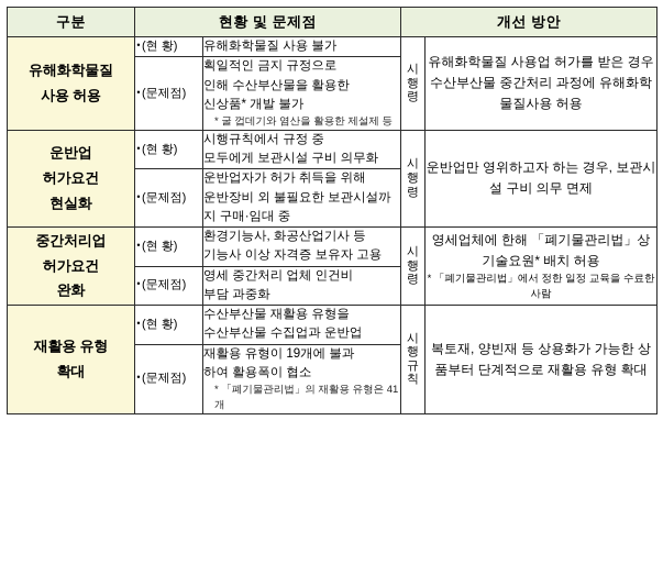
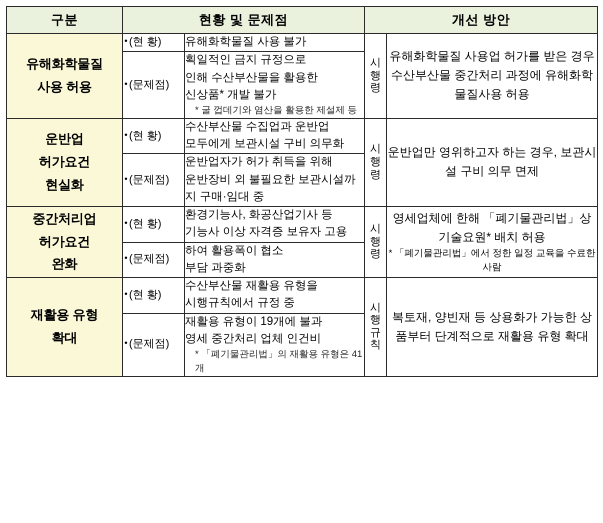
  구분	현황 및 문제점	개선 방안
  유해화학물질사용 허용	• (현 황)	유해화학물질 사용 불가	시행령	유해화학물질 사용업 허가를 받은 경우 수산부산물 중간처리 과정에 유해화학물질사용 허용
  • (문제점)	획일적인 금지 규정으로 인해 수산부산물을 활용한 신상품* 개발 불가 * 굴 껍데기와 염산을 활용한 제설제 등
- 운반업허가요건현실화	• (현 황)	시행규칙에서 규정 중 모두에게 보관시설 구비 의무화	시행령	운반업만 영위하고자 하는 경우, 보관시설 구비 의무 면제
+ 운반업허가요건현실화	• (현 황)	수산부산물 수집업과 운반업 모두에게 보관시설 구비 의무화	시행령	운반업만 영위하고자 하는 경우, 보관시설 구비 의무 면제
  • (문제점)	운반업자가 허가 취득을 위해 운반장비 외 불필요한 보관시설까지 구매·임대 중
  중간처리업허가요건완화	• (현 황)	환경기능사, 화공산업기사 등 기능사 이상 자격증 보유자 고용	시행령	영세업체에 한해 「폐기물관리법」상 기술요원* 배치 허용 * 「폐기물관리법」에서 정한 일정 교육을 수료한 사람
- • (문제점)	영세 중간처리 업체 인건비 부담 과중화
+ • (문제점)	하여 활용폭이 협소 부담 과중화
- 재활용 유형확대	• (현 황)	수산부산물 재활용 유형을 수산부산물 수집업과 운반업	시행규칙	복토재, 양빈재 등 상용화가 가능한 상품부터 단계적으로 재활용 유형 확대
+ 재활용 유형확대	• (현 황)	수산부산물 재활용 유형을 시행규칙에서 규정 중	시행규칙	복토재, 양빈재 등 상용화가 가능한 상품부터 단계적으로 재활용 유형 확대
- • (문제점)	재활용 유형이 19개에 불과 하여 활용폭이 협소 * 「폐기물관리법」의 재활용 유형은 41개
+ • (문제점)	재활용 유형이 19개에 불과 영세 중간처리 업체 인건비 * 「폐기물관리법」의 재활용 유형은 41개
